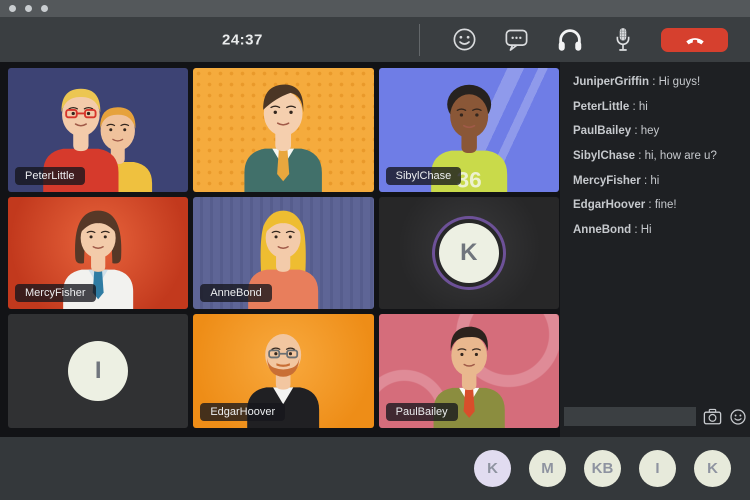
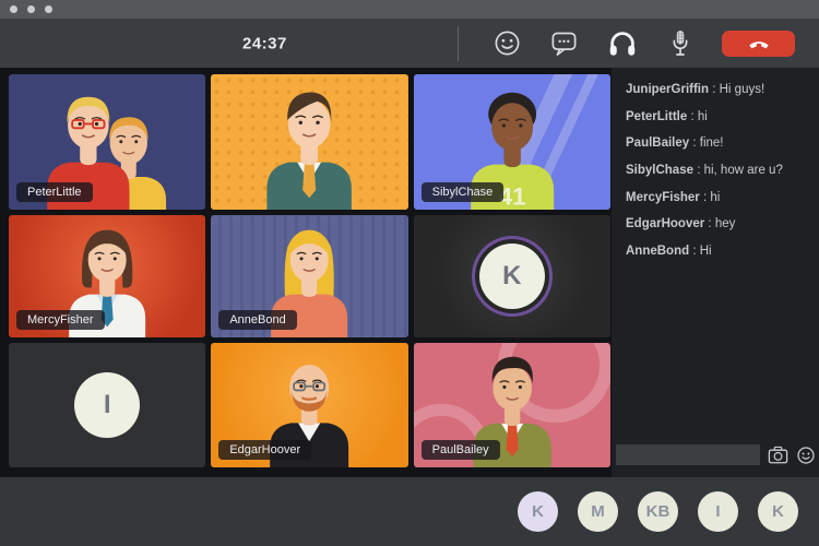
  24:37
  PeterLittle
- 36
+ 41
  SibylChase
  MercyFisher
  AnneBond
  K
  I
  EdgarHoover
  PaulBailey
  JuniperGriffin : Hi guys!
  PeterLittle : hi
- PaulBailey : hey
+ PaulBailey : fine!
  SibylChase : hi, how are u?
  MercyFisher : hi
- EdgarHoover : fine!
+ EdgarHoover : hey
  AnneBond : Hi
  K
  M
  KB
  I
  K
